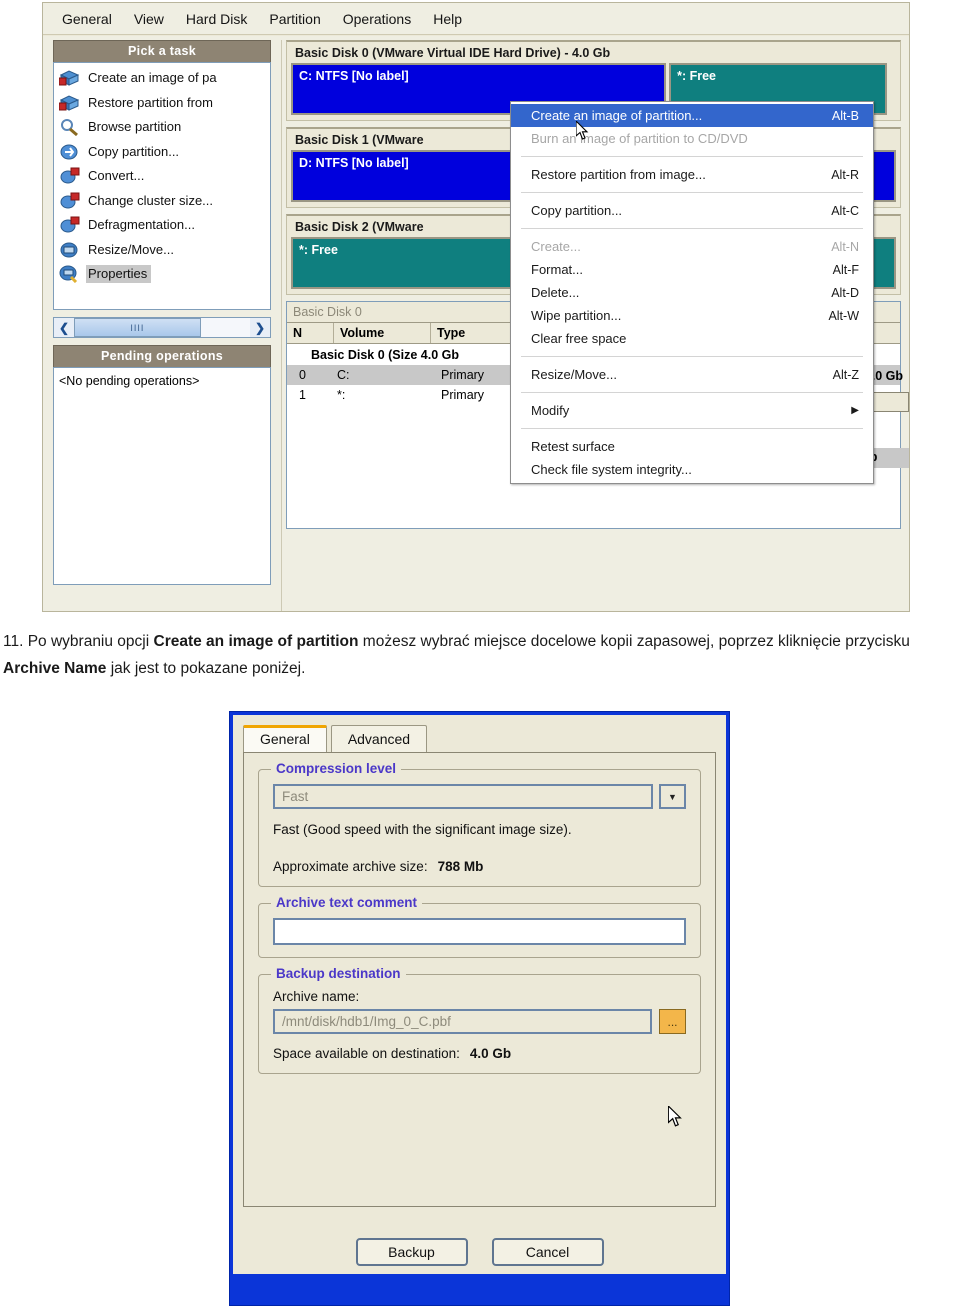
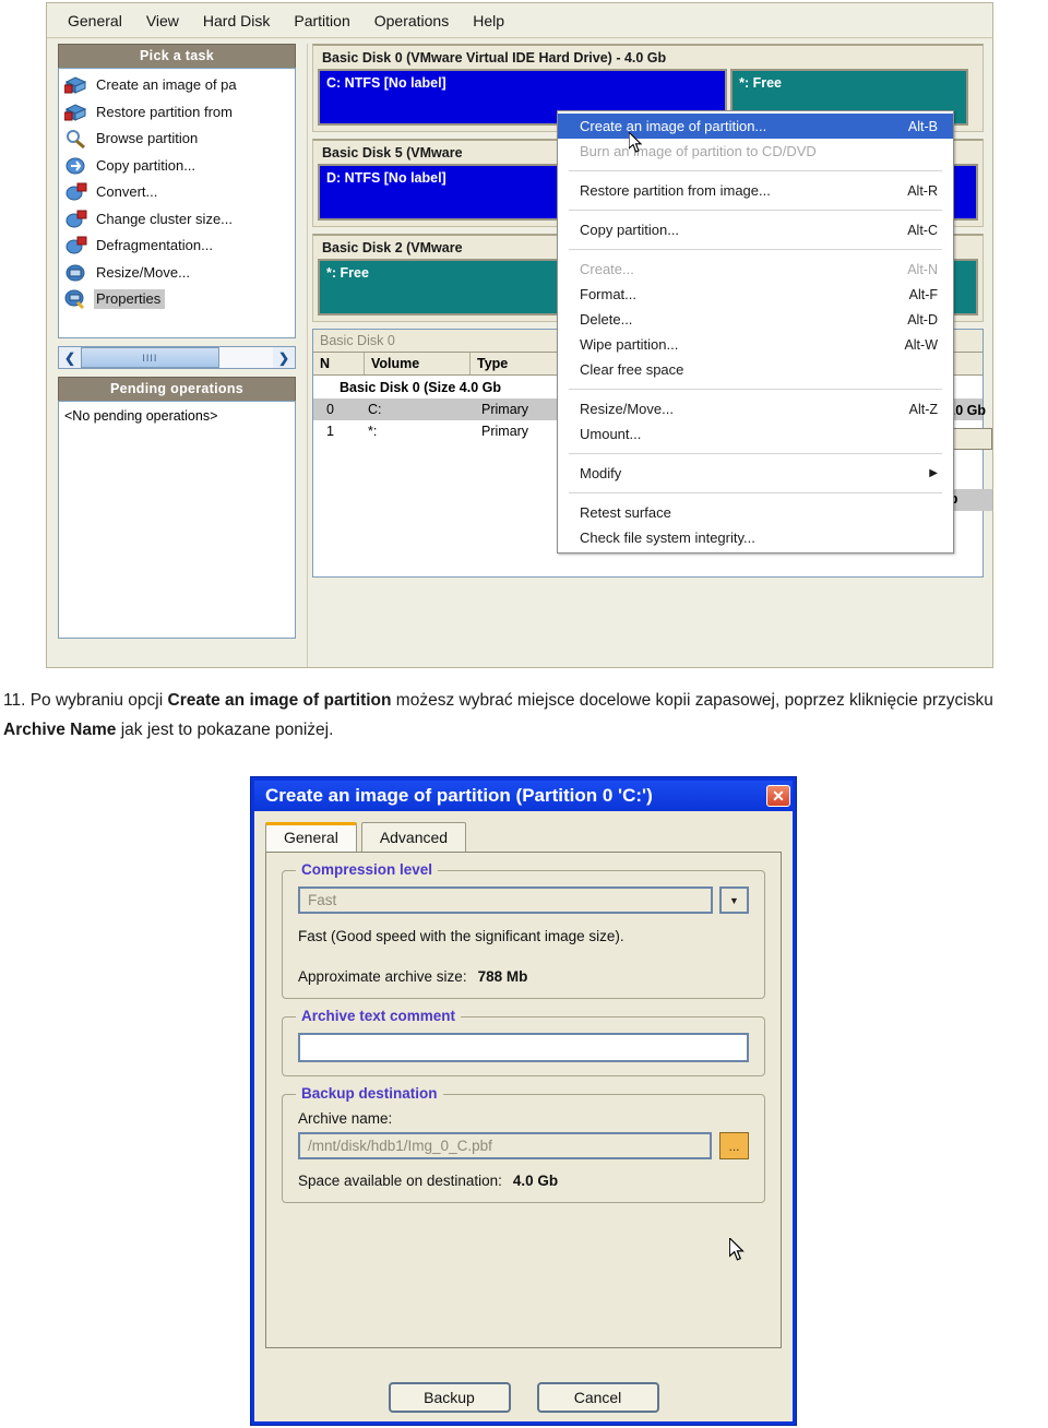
  General
  View
  Hard Disk
  Partition
  Operations
  Help
  Pick a task
  Create an image of pa
  Restore partition from
  Browse partition
  Copy partition...
  Convert...
  Change cluster size...
  Defragmentation...
  Resize/Move...
  Properties
  ❮
  IIII
  ❯
  Pending operations
  <No pending operations>
  Basic Disk 0 (VMware Virtual IDE Hard Drive) - 4.0 Gb
  C: NTFS [No label]
  *: Free
- Basic Disk 1 (VMware
+ Basic Disk 5 (VMware
  D: NTFS [No label]
  Basic Disk 2 (VMware
  *: Free
  Basic Disk 0
  N
  Volume
  Type
  Basic Disk 0 (Size 4.0 Gb
  0
  C:
  Primary
  1
  *:
  Primary
  Create an image of partition...
  Alt-B
  Burn an image of partition to CD/DVD
  Restore partition from image...
  Alt-R
  Copy partition...
  Alt-C
  Create...
  Alt-N
  Format...
  Alt-F
  Delete...
  Alt-D
  Wipe partition...
  Alt-W
  Clear free space
  Resize/Move...
  Alt-Z
+ Umount...
  Modify
  ▶
  Retest surface
  Check file system integrity...
  11. Po wybraniu opcji Create an image of partition możesz wybrać miejsce docelowe kopii zapasowej, poprzez kliknięcie przycisku Archive Name jak jest to pokazane poniżej.
+ Create an image of partition (Partition 0 'C:')
+ ✕
  General
  Advanced
  Compression level
  Fast
  ▼
  Fast (Good speed with the significant image size).
  Approximate archive size: 788 Mb
  Archive text comment
  Backup destination
  Archive name:
  /mnt/disk/hdb1/Img_0_C.pbf
  ...
  Space available on destination: 4.0 Gb
  Backup
  Cancel
